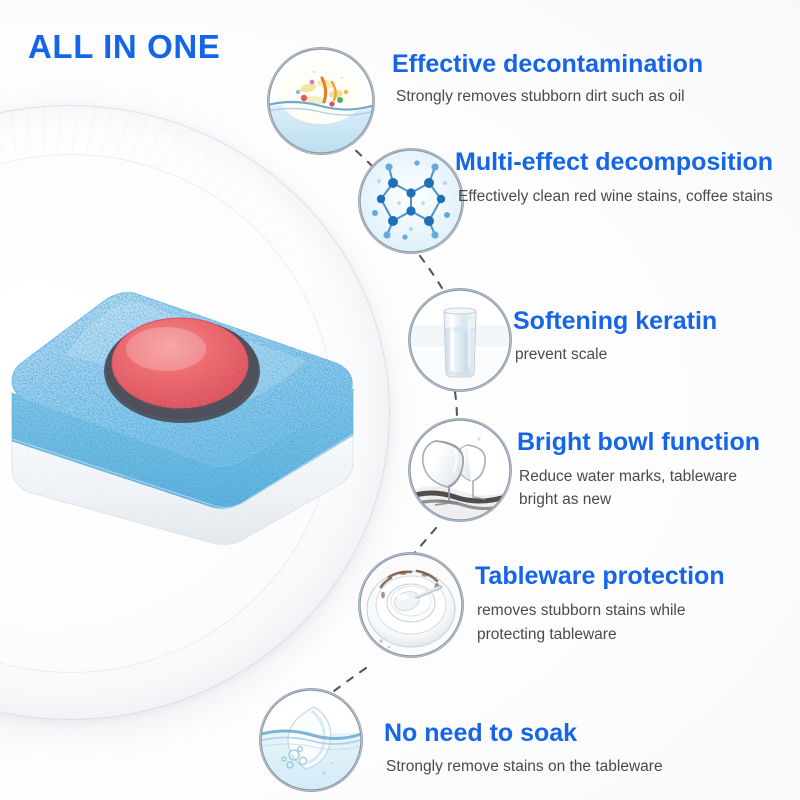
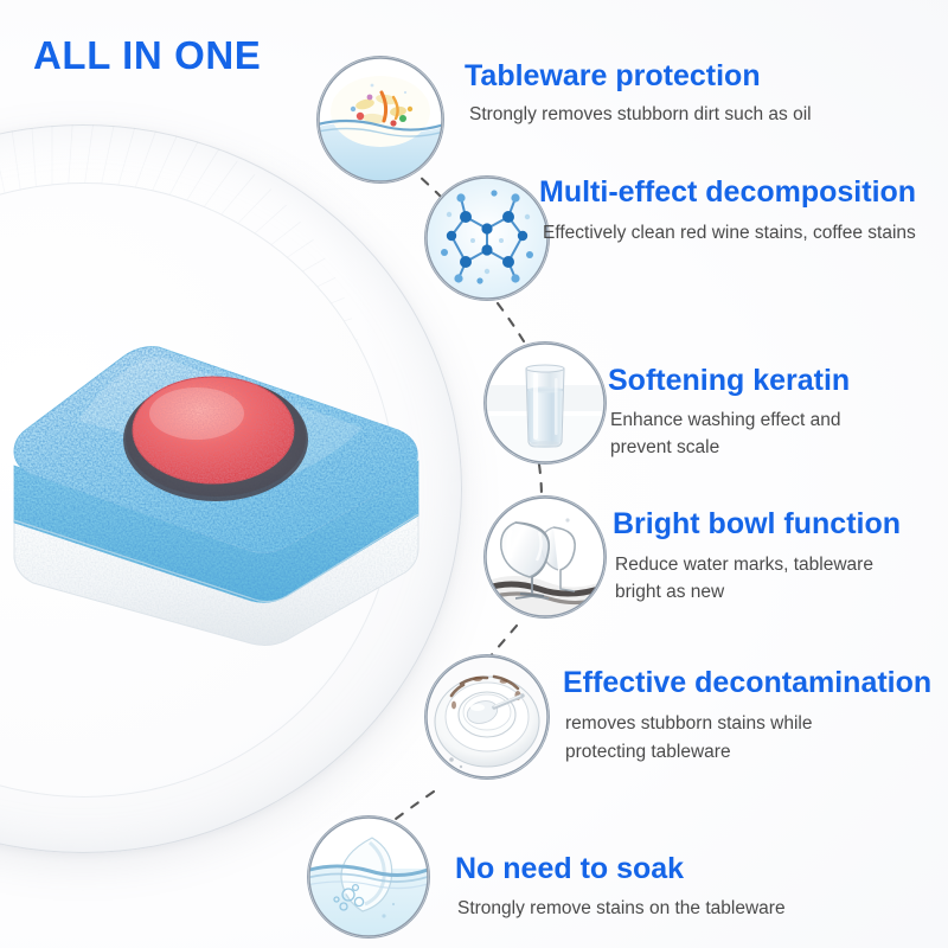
  ALL IN ONE
- Effective decontamination
+ Tableware protection
  Strongly removes stubborn dirt such as oil
  Multi-effect decomposition
  Effectively clean red wine stains, coffee stains
  Softening keratin
+ Enhance washing effect and
  prevent scale
  Bright bowl function
  Reduce water marks, tableware
  bright as new
- Tableware protection
+ Effective decontamination
  removes stubborn stains while
  protecting tableware
  No need to soak
  Strongly remove stains on the tableware
